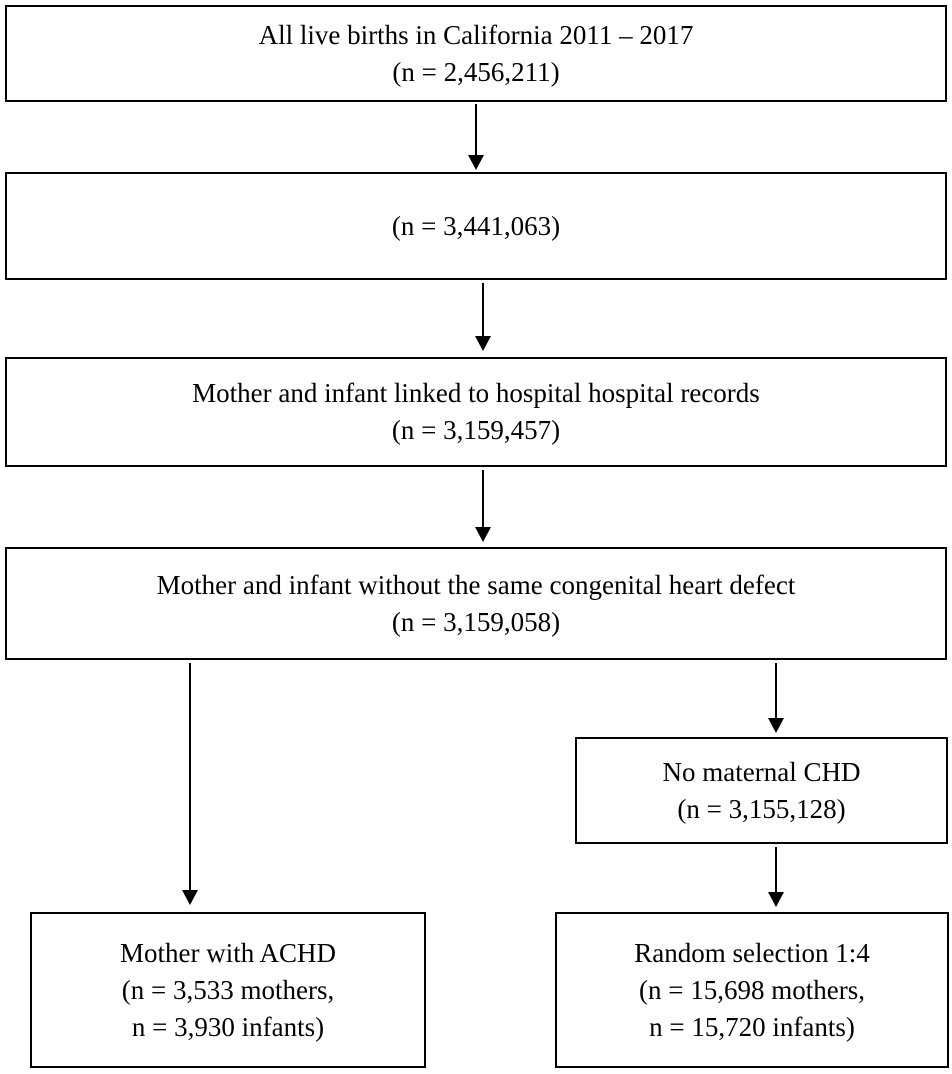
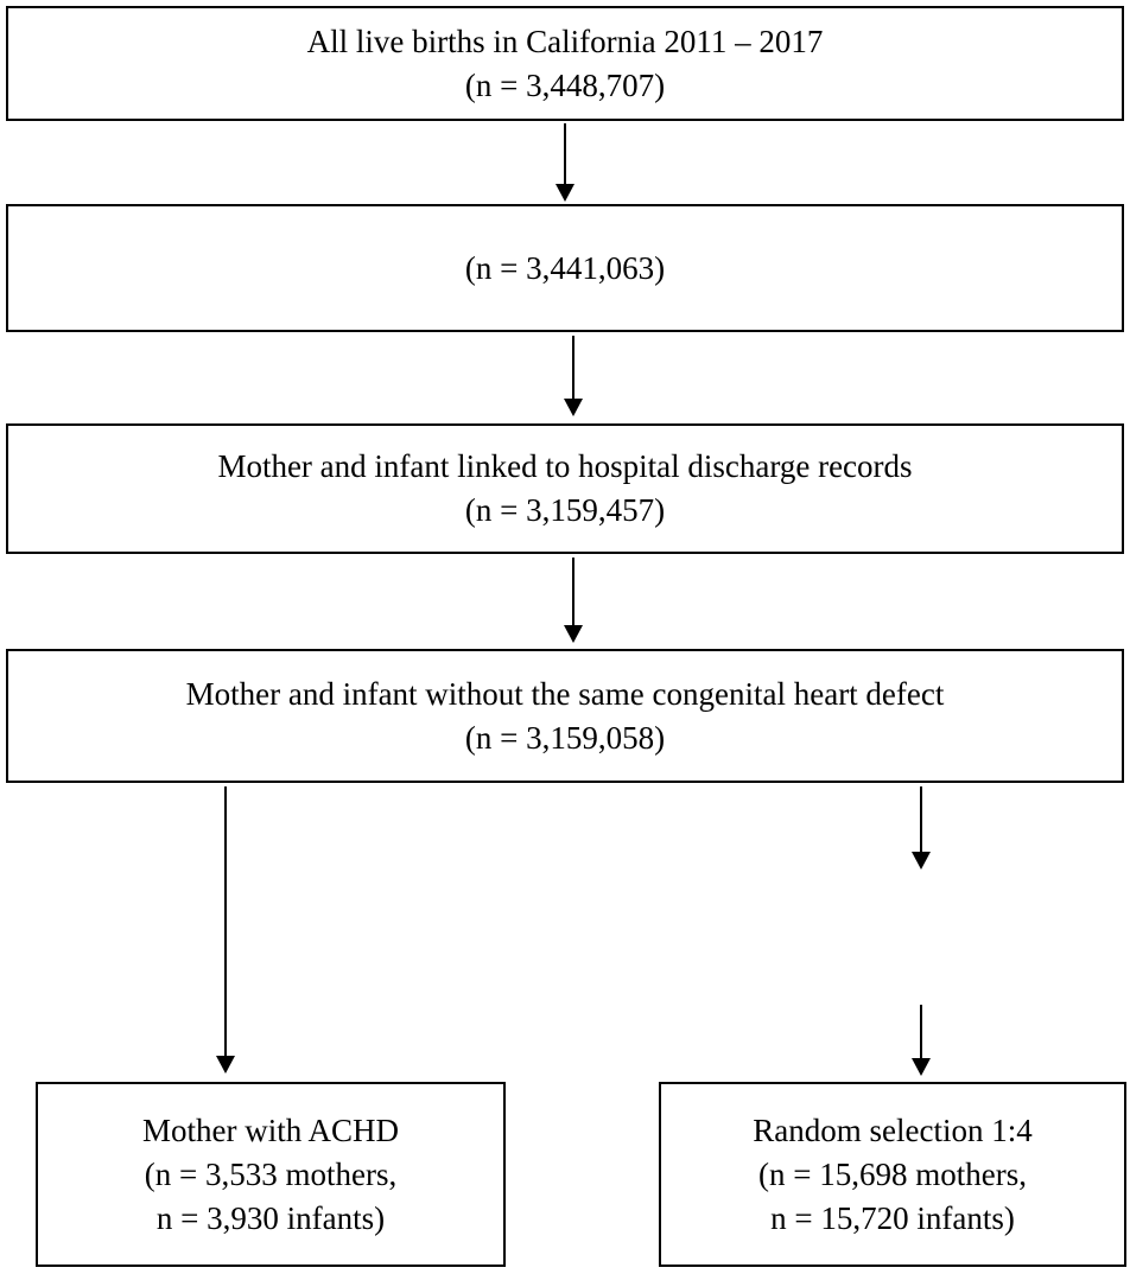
  All live births in California 2011 – 2017
- (n = 2,456,211)
+ (n = 3,448,707)
  (n = 3,441,063)
- Mother and infant linked to hospital hospital records
+ Mother and infant linked to hospital discharge records
  (n = 3,159,457)
  Mother and infant without the same congenital heart defect
  (n = 3,159,058)
- No maternal CHD
- (n = 3,155,128)
  Mother with ACHD
  (n = 3,533 mothers,
  n = 3,930 infants)
  Random selection 1:4
  (n = 15,698 mothers,
  n = 15,720 infants)
